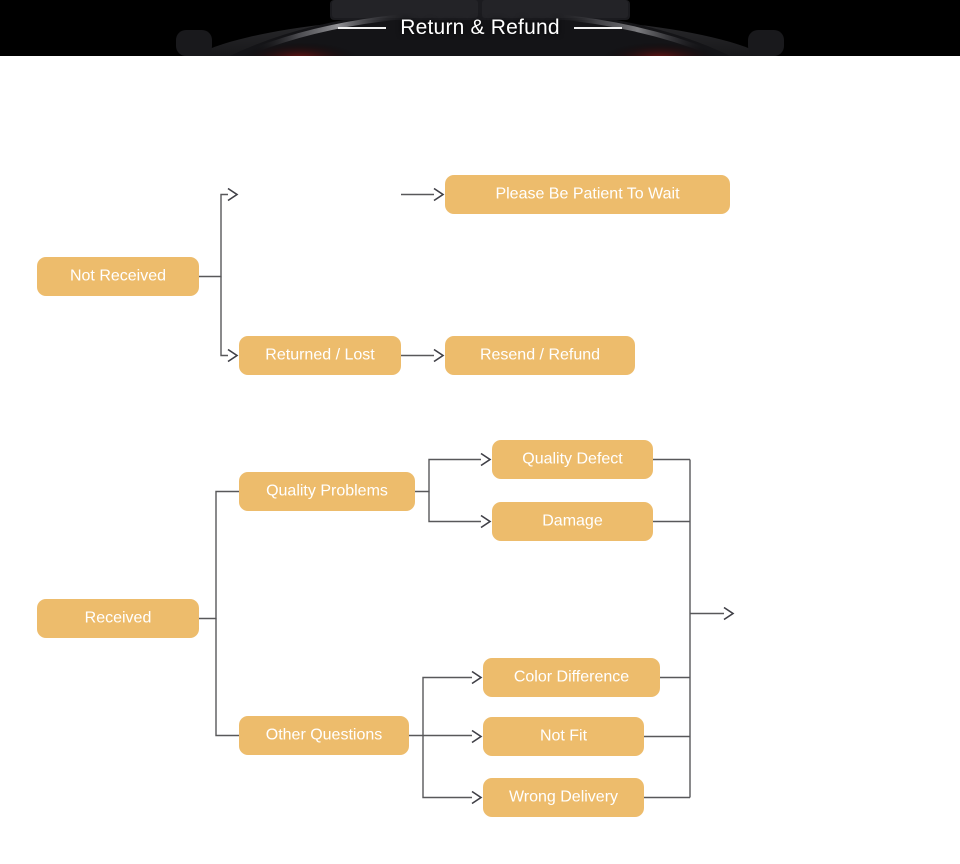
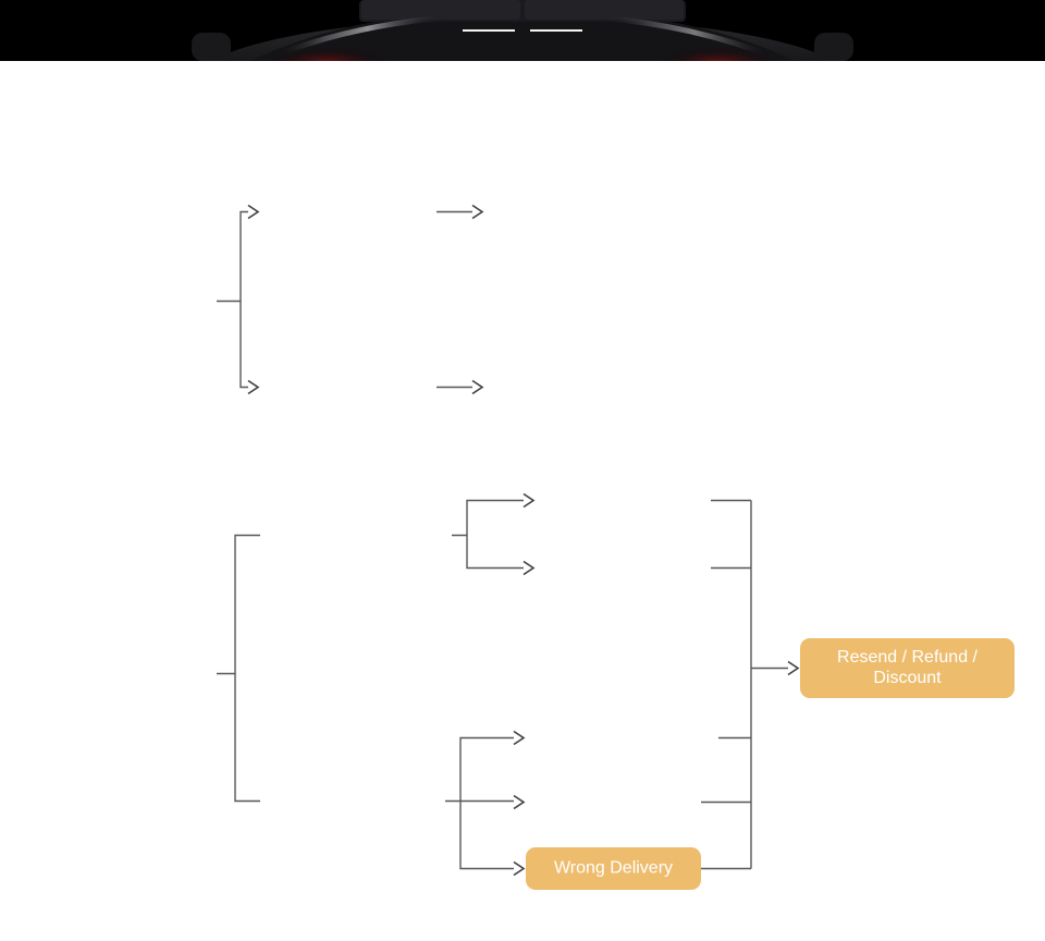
- Return & Refund
- Not Received
- Please Be Patient To Wait
- Returned / Lost
- Resend / Refund
- Received
- Quality Problems
- Other Questions
- Quality Defect
- Damage
- Color Difference
- Not Fit
  Wrong Delivery
+ Resend / Refund /
+ Discount
